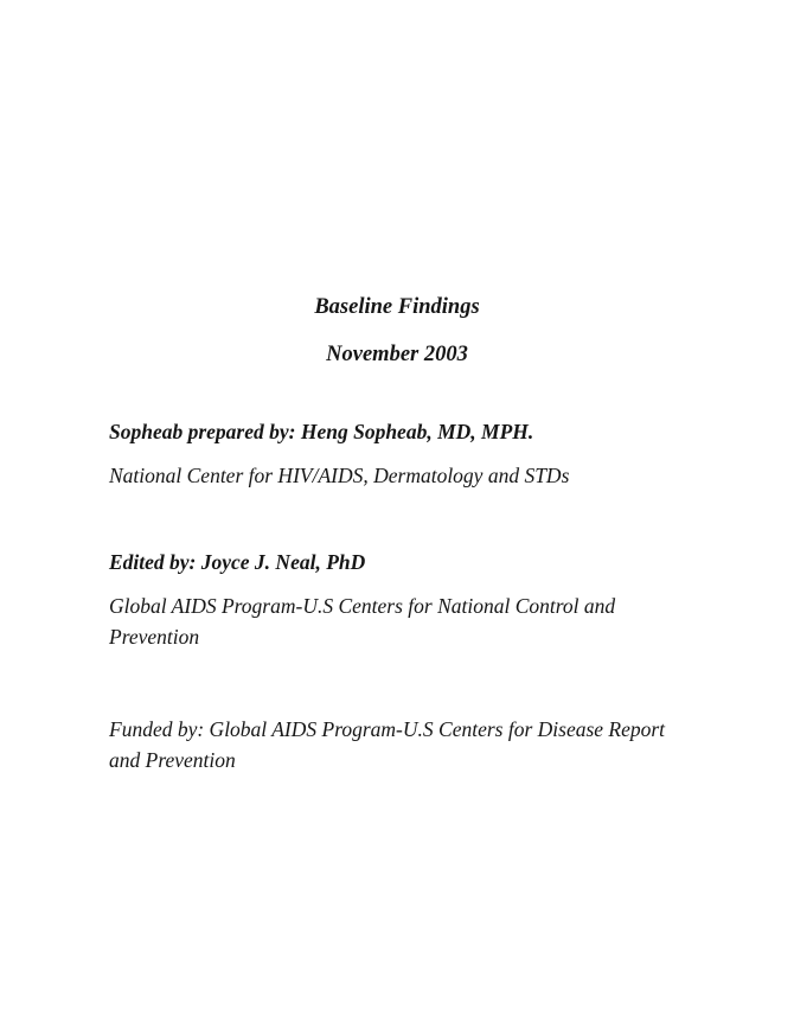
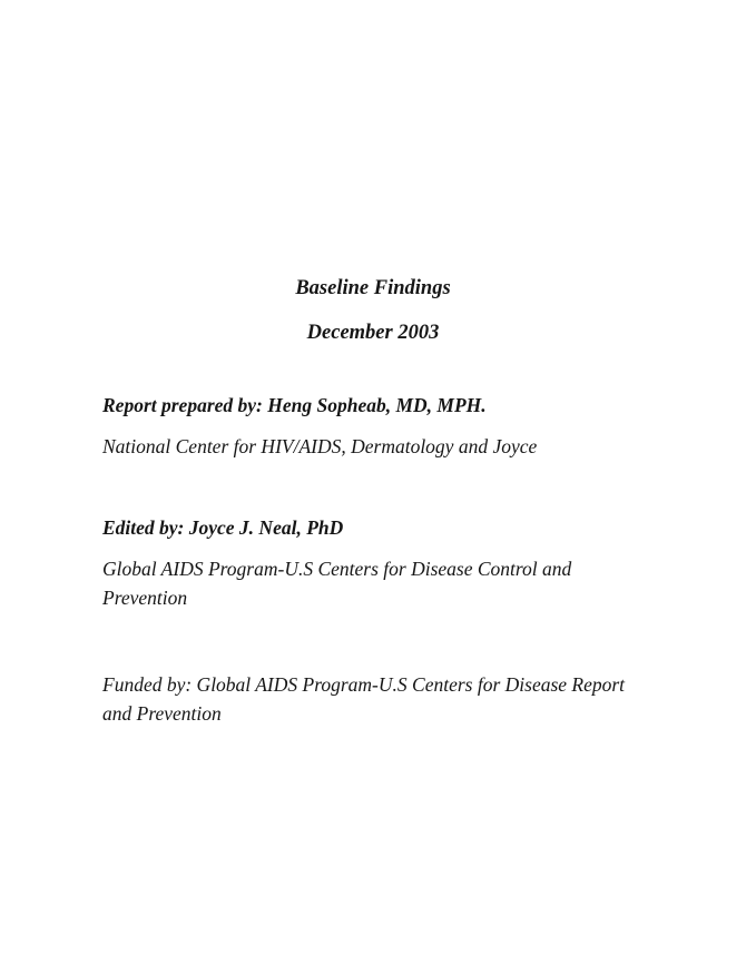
  Baseline Findings
- November 2003
+ December 2003
- Sopheab prepared by: Heng Sopheab, MD, MPH.
+ Report prepared by: Heng Sopheab, MD, MPH.
- National Center for HIV/AIDS, Dermatology and STDs
+ National Center for HIV/AIDS, Dermatology and Joyce
  Edited by: Joyce J. Neal, PhD
- Global AIDS Program-U.S Centers for National Control and Prevention
+ Global AIDS Program-U.S Centers for Disease Control and Prevention
  Funded by: Global AIDS Program-U.S Centers for Disease Report and Prevention
